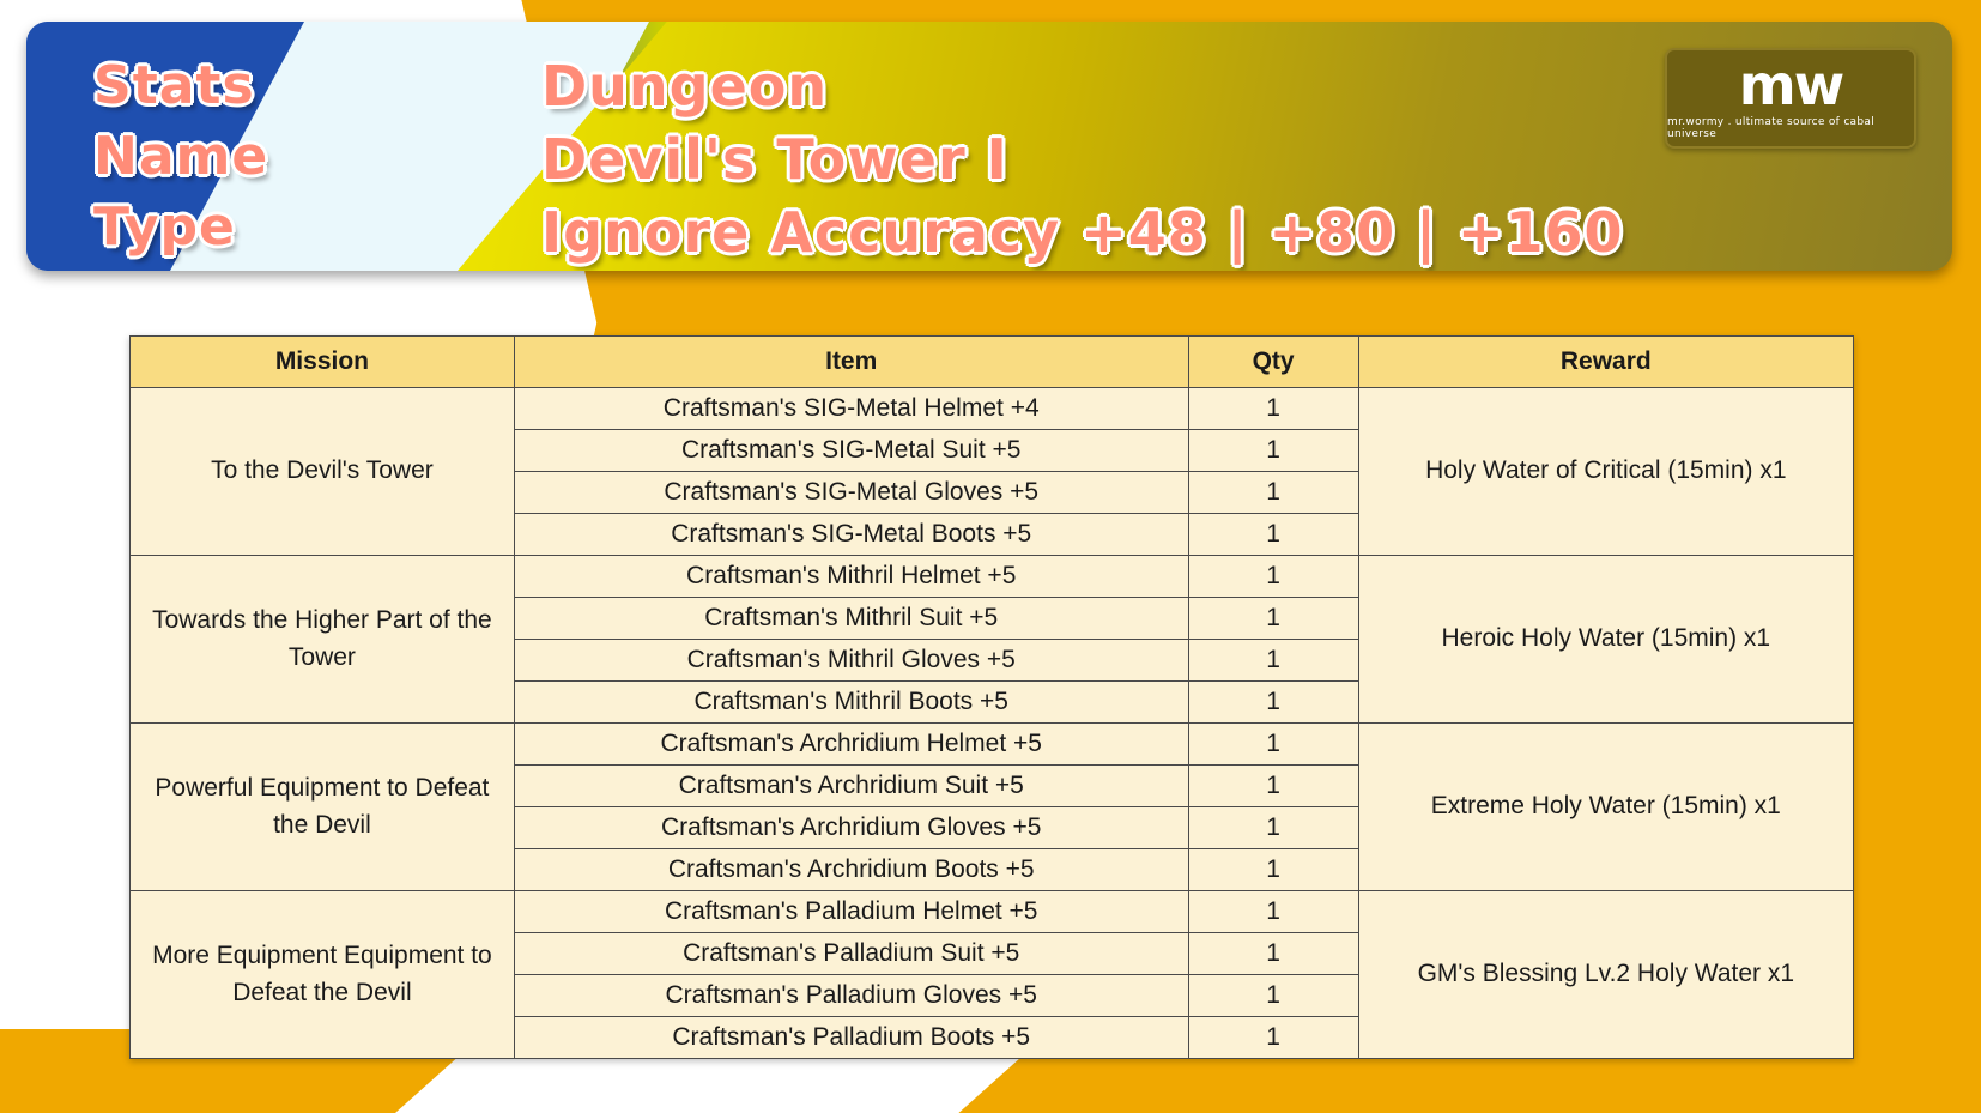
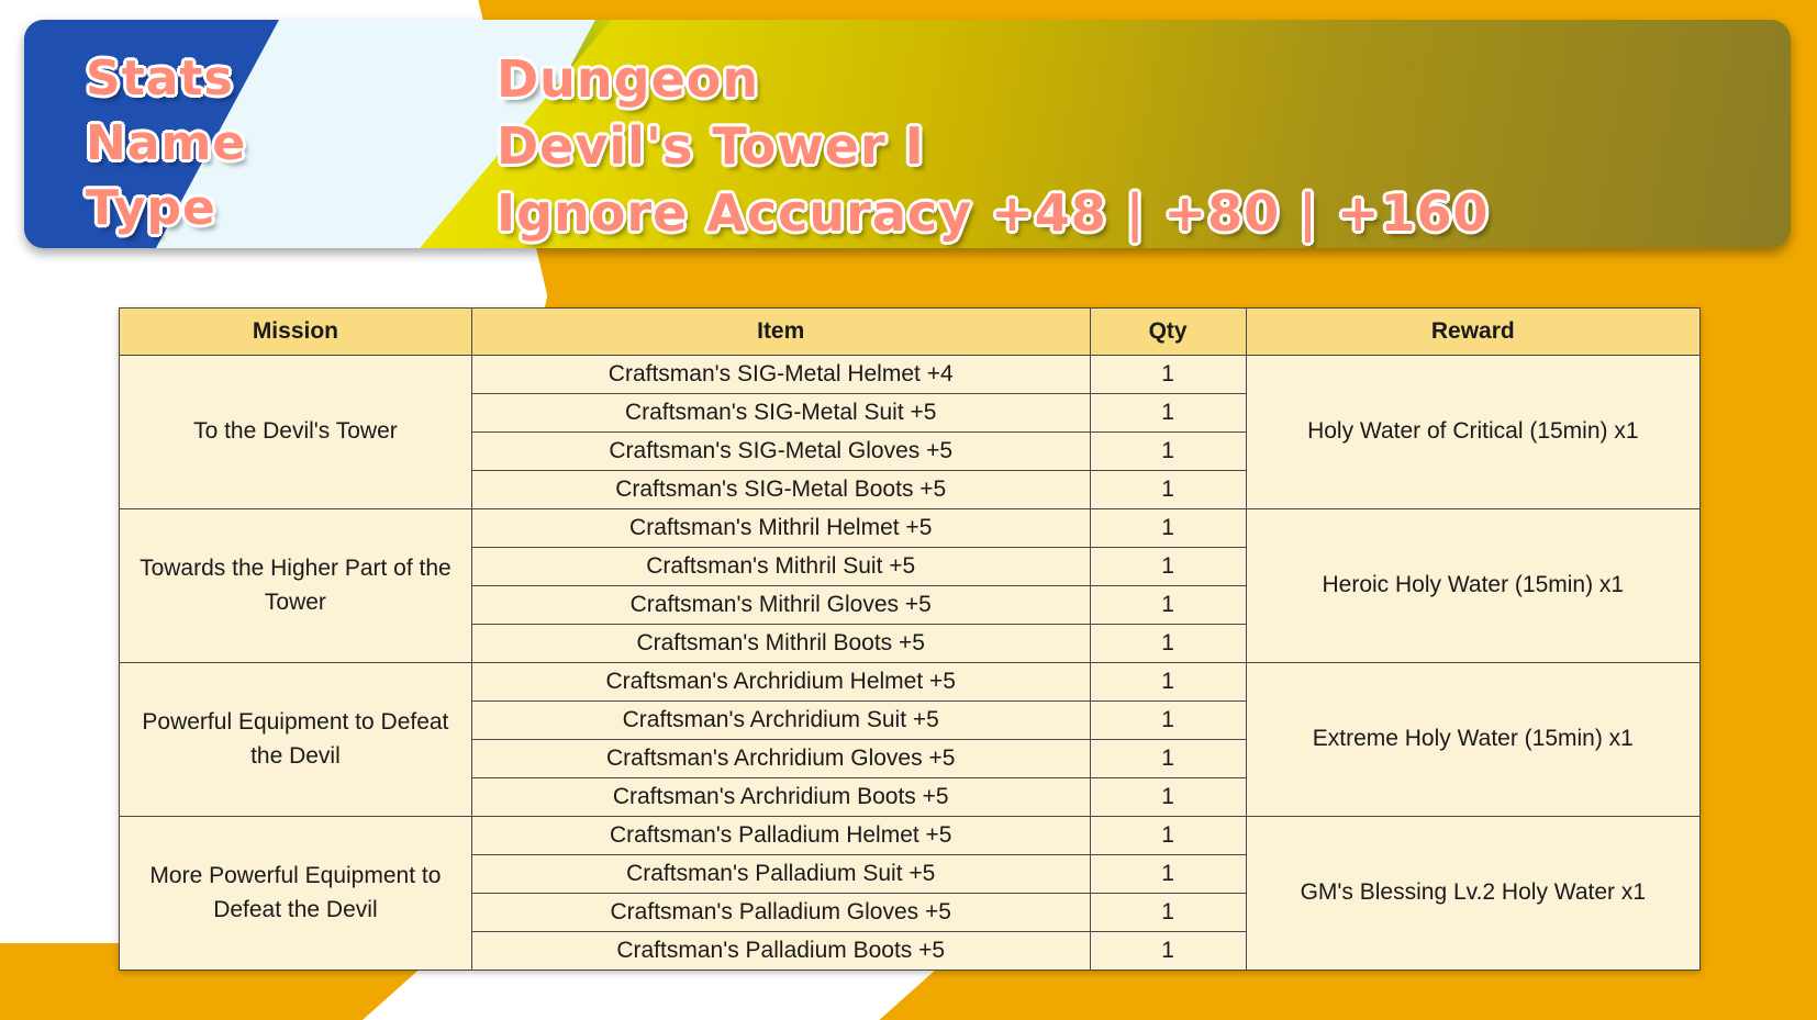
  Stats
  Name
  Type
  Dungeon
  Devil's Tower I
  Ignore Accuracy +48 | +80 | +160
- mw
- mr.wormy . ultimate source of cabal universe
  Mission	Item	Qty	Reward
  To the Devil's Tower	Craftsman's SIG-Metal Helmet +4	1	Holy Water of Critical (15min) x1
  Craftsman's SIG-Metal Suit +5	1
  Craftsman's SIG-Metal Gloves +5	1
  Craftsman's SIG-Metal Boots +5	1
  Towards the Higher Part of the Tower	Craftsman's Mithril Helmet +5	1	Heroic Holy Water (15min) x1
  Craftsman's Mithril Suit +5	1
  Craftsman's Mithril Gloves +5	1
  Craftsman's Mithril Boots +5	1
  Powerful Equipment to Defeat the Devil	Craftsman's Archridium Helmet +5	1	Extreme Holy Water (15min) x1
  Craftsman's Archridium Suit +5	1
  Craftsman's Archridium Gloves +5	1
  Craftsman's Archridium Boots +5	1
- More Equipment Equipment to Defeat the Devil	Craftsman's Palladium Helmet +5	1	GM's Blessing Lv.2 Holy Water x1
+ More Powerful Equipment to Defeat the Devil	Craftsman's Palladium Helmet +5	1	GM's Blessing Lv.2 Holy Water x1
  Craftsman's Palladium Suit +5	1
  Craftsman's Palladium Gloves +5	1
  Craftsman's Palladium Boots +5	1
